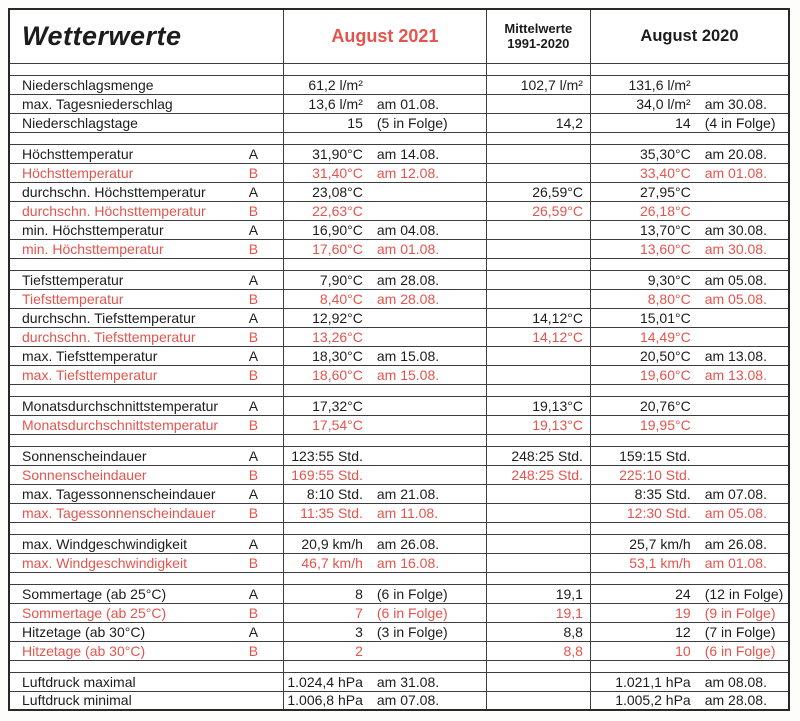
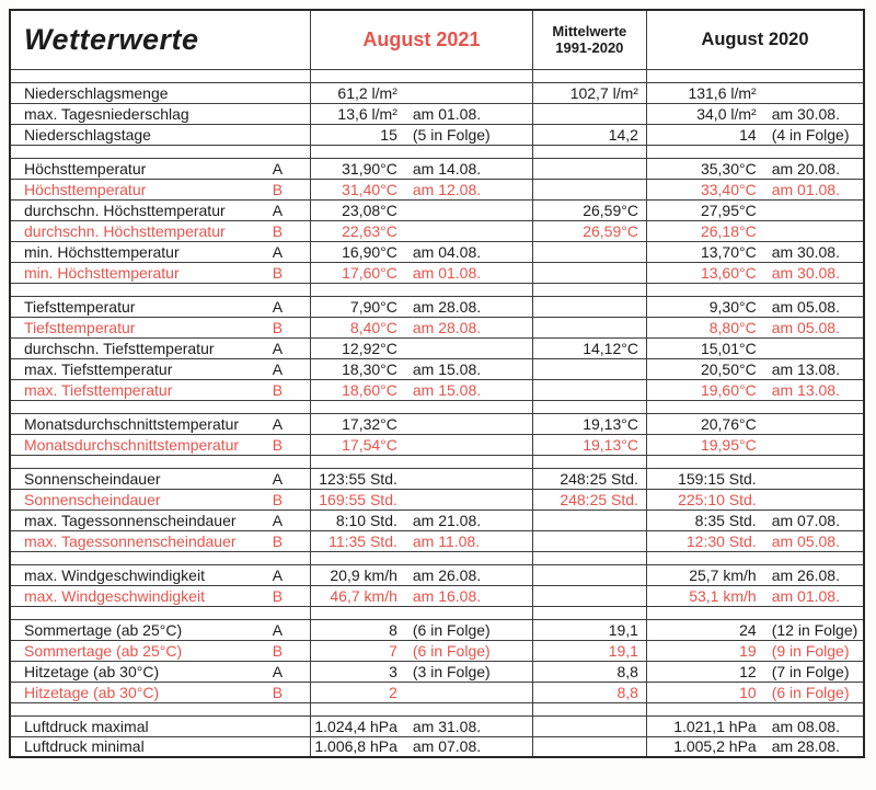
  Wetterwerte	August 2021	Mittelwerte 1991-2020	August 2020
  Niederschlagsmenge		61,2 l/m²		102,7 l/m²	131,6 l/m²
  max. Tagesniederschlag		13,6 l/m²	am 01.08.		34,0 l/m²	am 30.08.
  Niederschlagstage		15	(5 in Folge)	14,2	14	(4 in Folge)
  Höchsttemperatur	A	31,90°C	am 14.08.		35,30°C	am 20.08.
  Höchsttemperatur	B	31,40°C	am 12.08.		33,40°C	am 01.08.
  durchschn. Höchsttemperatur	A	23,08°C		26,59°C	27,95°C
  durchschn. Höchsttemperatur	B	22,63°C		26,59°C	26,18°C
  min. Höchsttemperatur	A	16,90°C	am 04.08.		13,70°C	am 30.08.
  min. Höchsttemperatur	B	17,60°C	am 01.08.		13,60°C	am 30.08.
  Tiefsttemperatur	A	7,90°C	am 28.08.		9,30°C	am 05.08.
  Tiefsttemperatur	B	8,40°C	am 28.08.		8,80°C	am 05.08.
  durchschn. Tiefsttemperatur	A	12,92°C		14,12°C	15,01°C
- durchschn. Tiefsttemperatur	B	13,26°C		14,12°C	14,49°C
  max. Tiefsttemperatur	A	18,30°C	am 15.08.		20,50°C	am 13.08.
  max. Tiefsttemperatur	B	18,60°C	am 15.08.		19,60°C	am 13.08.
  Monatsdurchschnittstemperatur	A	17,32°C		19,13°C	20,76°C
  Monatsdurchschnittstemperatur	B	17,54°C		19,13°C	19,95°C
  Sonnenscheindauer	A	123:55 Std.		248:25 Std.	159:15 Std.
  Sonnenscheindauer	B	169:55 Std.		248:25 Std.	225:10 Std.
  max. Tagessonnenscheindauer	A	8:10 Std.	am 21.08.		8:35 Std.	am 07.08.
  max. Tagessonnenscheindauer	B	11:35 Std.	am 11.08.		12:30 Std.	am 05.08.
  max. Windgeschwindigkeit	A	20,9 km/h	am 26.08.		25,7 km/h	am 26.08.
  max. Windgeschwindigkeit	B	46,7 km/h	am 16.08.		53,1 km/h	am 01.08.
  Sommertage (ab 25°C)	A	8	(6 in Folge)	19,1	24	(12 in Folge)
  Sommertage (ab 25°C)	B	7	(6 in Folge)	19,1	19	(9 in Folge)
  Hitzetage (ab 30°C)	A	3	(3 in Folge)	8,8	12	(7 in Folge)
  Hitzetage (ab 30°C)	B	2		8,8	10	(6 in Folge)
  Luftdruck maximal		1.024,4 hPa	am 31.08.		1.021,1 hPa	am 08.08.
  Luftdruck minimal		1.006,8 hPa	am 07.08.		1.005,2 hPa	am 28.08.
